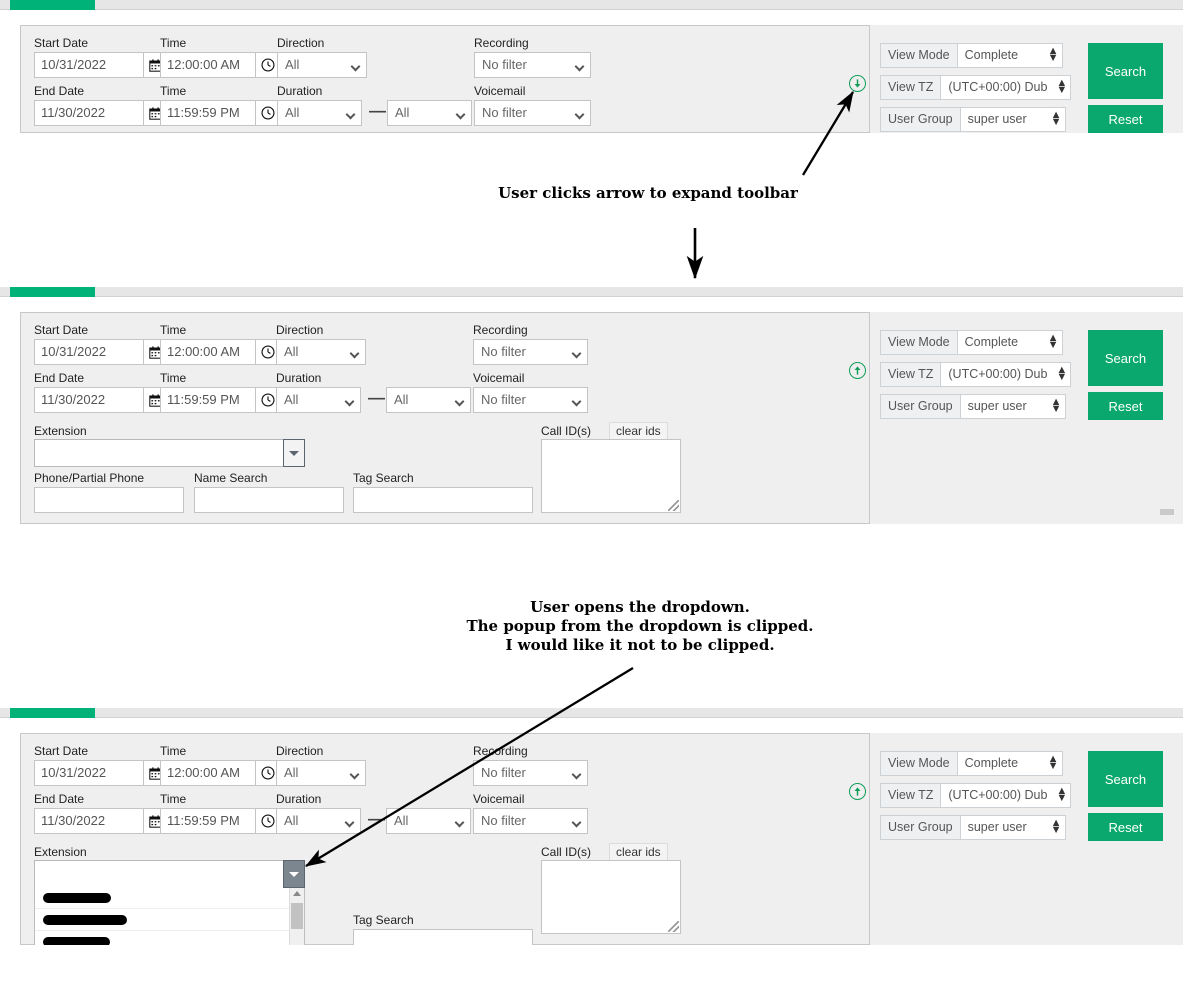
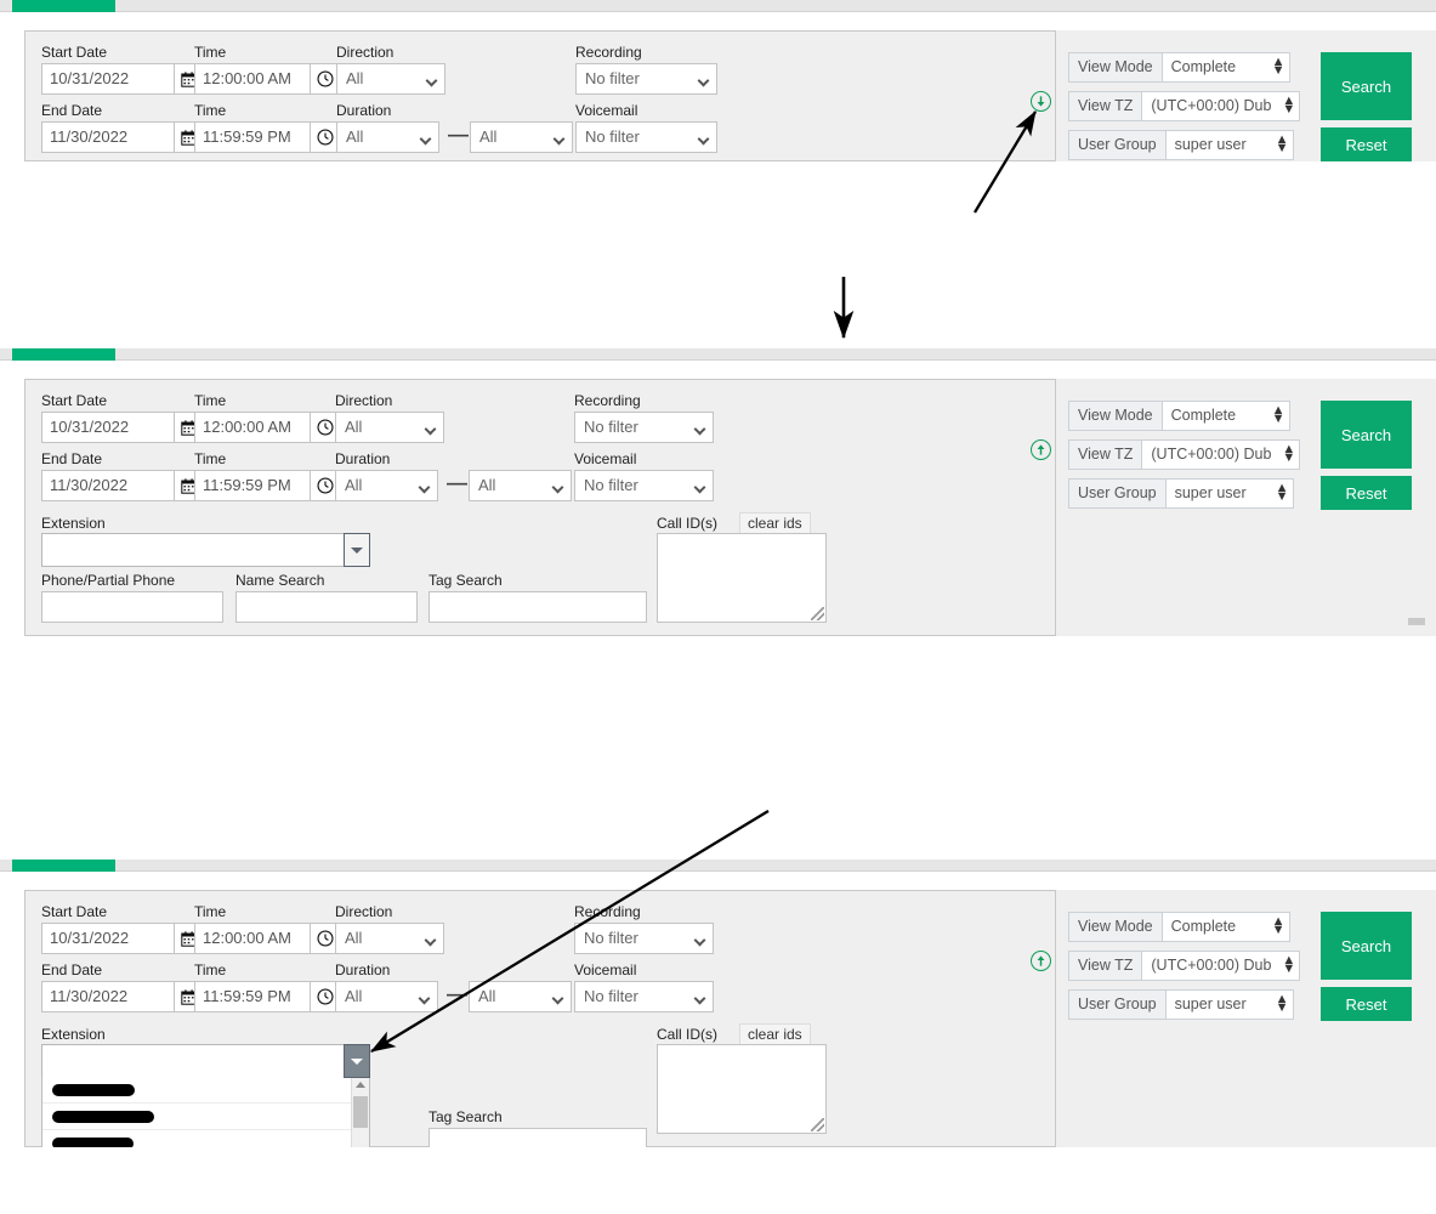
  Start Date
  10/31/2022
  Time
  12:00:00 AM
  Direction
  All
  Recording
  No filter
  End Date
  11/30/2022
  Time
  11:59:59 PM
  Duration
  All
  —
  All
  Voicemail
  No filter
  View Mode
  Complete
  ▲
  ▼
  View TZ
  (UTC+00:00) Dub
  ▲
  ▼
  User Group
  super user
  ▲
  ▼
  Search
  Reset
  Start Date
  10/31/2022
  Time
  12:00:00 AM
  Direction
  All
  Recording
  No filter
  End Date
  11/30/2022
  Time
  11:59:59 PM
  Duration
  All
  —
  All
  Voicemail
  No filter
  Extension
  Phone/Partial Phone
  Name Search
  Tag Search
  Call ID(s)
  clear ids
  View Mode
  Complete
  ▲
  ▼
  View TZ
  (UTC+00:00) Dub
  ▲
  ▼
  User Group
  super user
  ▲
  ▼
  Search
  Reset
  Start Date
  10/31/2022
  Time
  12:00:00 AM
  Direction
  All
  Recrding
  No filter
  End Date
  11/30/2022
  Time
  11:59:59 PM
  Duration
  All
  —
  All
  Voicemail
  No filter
  Extension
  Tag Search
  Call ID(s)
  clear ids
  View Mode
  Complete
  ▲
  ▼
  View TZ
  (UTC+00:00) Dub
  ▲
  ▼
  User Group
  super user
  ▲
  ▼
  Search
  Reset
- User clicks arrow to expand toolbar
- User opens the dropdown.
- The popup from the dropdown is clipped.
- I would like it not to be clipped.
